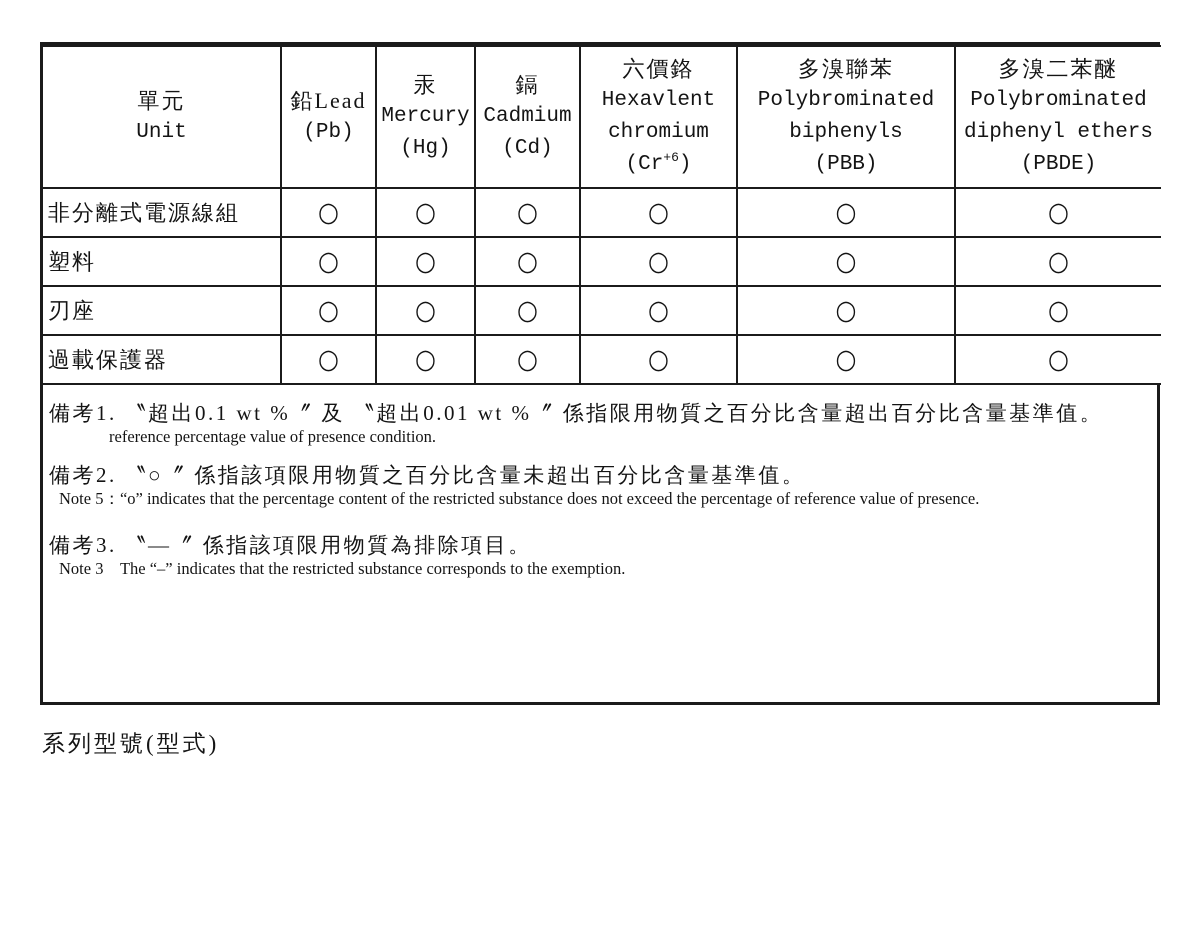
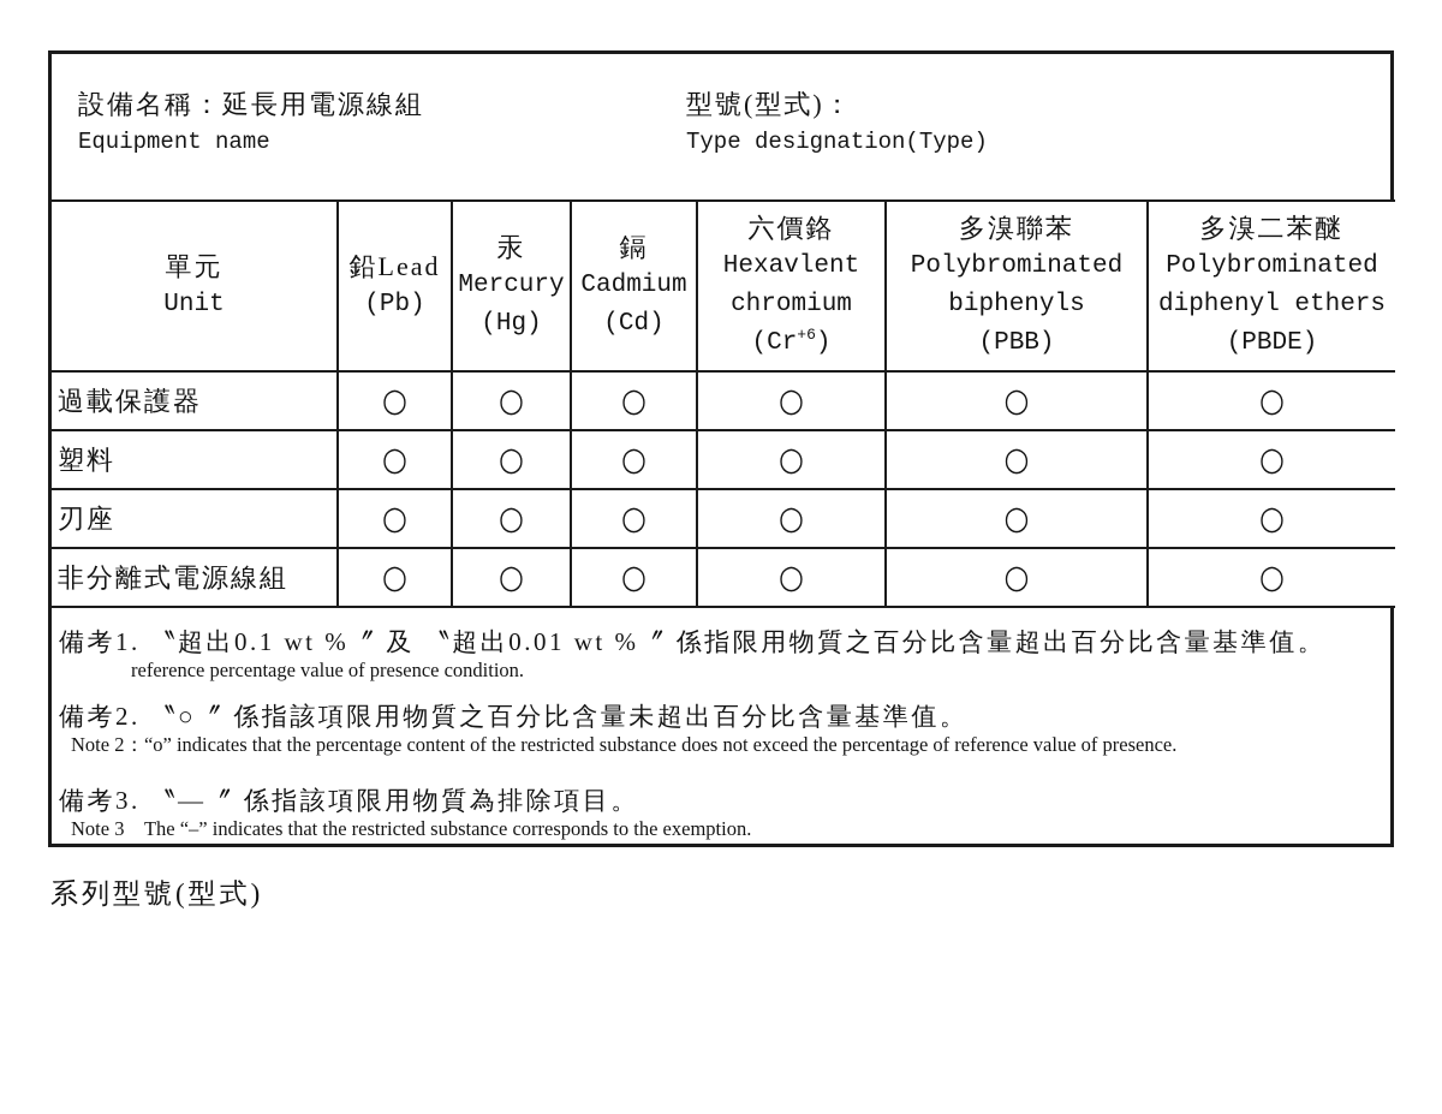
+ 設備名稱：延長用電源線組
+ Equipment name
+ 型號(型式)：
+ Type designation(Type)
  單元Unit	鉛Lead(Pb)	汞Mercury(Hg)	鎘Cadmium(Cd)	六價鉻Hexavlentchromium(Cr+6)	多溴聯苯Polybrominatedbiphenyls(PBB)	多溴二苯醚Polybrominateddiphenyl ethers(PBDE)
- 非分離式電源線組	○	○	○	○	○	○
+ 過載保護器	○	○	○	○	○	○
  塑料	○	○	○	○	○	○
  刃座	○	○	○	○	○	○
- 過載保護器	○	○	○	○	○	○
+ 非分離式電源線組	○	○	○	○	○	○
  備考1. 〝超出0.1 wt %〞 及 〝超出0.01 wt %〞 係指限用物質之百分比含量超出百分比含量基準值。
  reference percentage value of presence condition.
  備考2. 〝○〞 係指該項限用物質之百分比含量未超出百分比含量基準值。
- Note 5：“o” indicates that the percentage content of the restricted substance does not exceed the percentage of reference value of presence.
+ Note 2：“o” indicates that the percentage content of the restricted substance does not exceed the percentage of reference value of presence.
  備考3. 〝—〞 係指該項限用物質為排除項目。
  Note 3 The “–” indicates that the restricted substance corresponds to the exemption.
  系列型號(型式)
